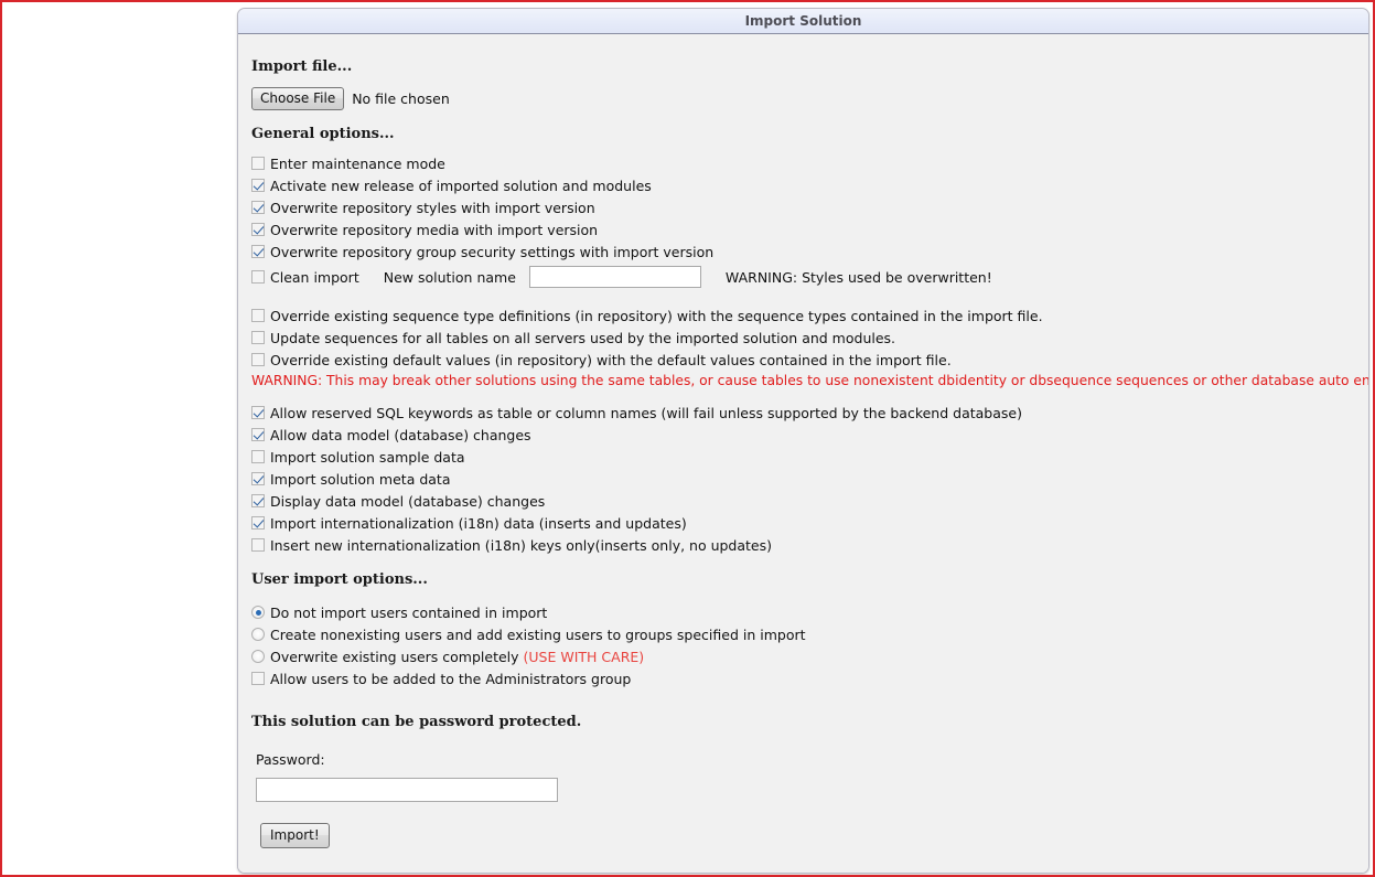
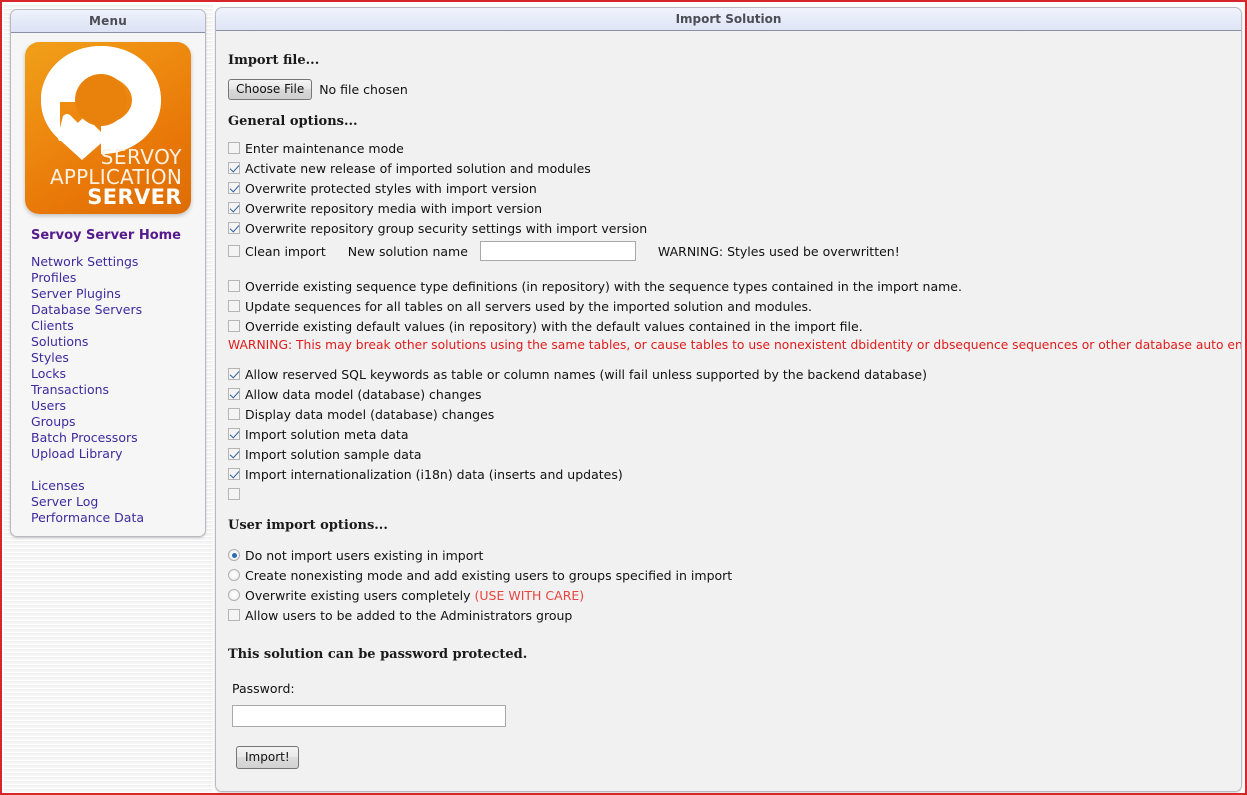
+ Menu
+ SERVOY
+ APPLICATION
+ SERVER
+ Servoy Server Home
+ Network Settings
+ Profiles
+ Server Plugins
+ Database Servers
+ Clients
+ Solutions
+ Styles
+ Locks
+ Transactions
+ Users
+ Groups
+ Batch Processors
+ Upload Library
+ Licenses
+ Server Log
+ Performance Data
  Import Solution
  Import file...
  Choose File
  No file chosen
  General options...
  Enter maintenance mode
  Activate new release of imported solution and modules
- Overwrite repository styles with import version
+ Overwrite protected styles with import version
  Overwrite repository media with import version
  Overwrite repository group security settings with import version
  Clean import
  New solution name
  WARNING: Styles used be overwritten!
- Override existing sequence type definitions (in repository) with the sequence types contained in the import file.
+ Override existing sequence type definitions (in repository) with the sequence types contained in the import name.
  Update sequences for all tables on all servers used by the imported solution and modules.
  Override existing default values (in repository) with the default values contained in the import file.
  WARNING: This may break other solutions using the same tables, or cause tables to use nonexistent dbidentity or dbsequence sequences or other database auto en
  Allow reserved SQL keywords as table or column names (will fail unless supported by the backend database)
  Allow data model (database) changes
- Import solution sample data
+ Display data model (database) changes
  Import solution meta data
- Display data model (database) changes
+ Import solution sample data
  Import internationalization (i18n) data (inserts and updates)
- Insert new internationalization (i18n) keys only(inserts only, no updates)
  User import options...
- Do not import users contained in import
+ Do not import users existing in import
- Create nonexisting users and add existing users to groups specified in import
+ Create nonexisting mode and add existing users to groups specified in import
  Overwrite existing users completely
  (USE WITH CARE)
  Allow users to be added to the Administrators group
  This solution can be password protected.
  Password:
  Import!
